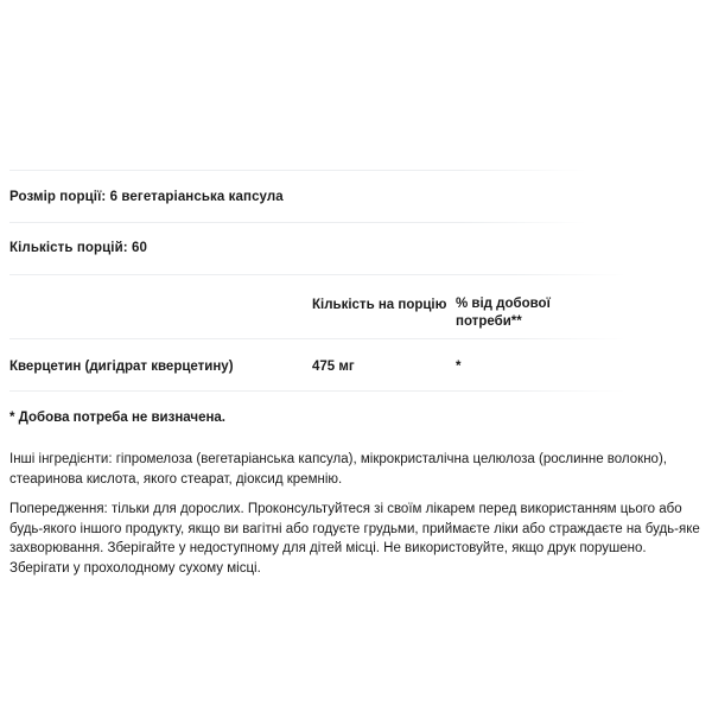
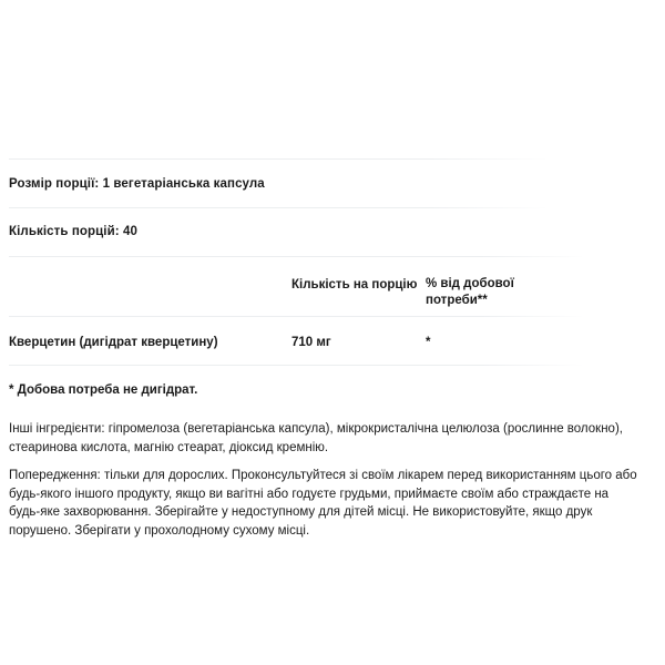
- Розмір порції: 6 вегетаріанська капсула
+ Розмір порції: 1 вегетаріанська капсула
- Кількість порцій: 60
+ Кількість порцій: 40
  Кількість на порцію
  % від добової потреби**
  Кверцетин (дигідрат кверцетину)
- 475 мг
+ 710 мг
  *
- * Добова потреба не визначена.
+ * Добова потреба не дигідрат.
- Інші інгредієнти: гіпромелоза (вегетаріанська капсула), мікрокристалічна целюлоза (рослинне волокно), стеаринова кислота, якого стеарат, діоксид кремнію.
+ Інші інгредієнти: гіпромелоза (вегетаріанська капсула), мікрокристалічна целюлоза (рослинне волокно), стеаринова кислота, магнію стеарат, діоксид кремнію.
- Попередження: тільки для дорослих. Проконсультуйтеся зі своїм лікарем перед використанням цього або будь‑якого іншого продукту, якщо ви вагітні або годуєте грудьми, приймаєте ліки або страждаєте на будь‑яке захворювання. Зберігайте у недоступному для дітей місці. Не використовуйте, якщо друк порушено. Зберігати у прохолодному сухому місці.
+ Попередження: тільки для дорослих. Проконсультуйтеся зі своїм лікарем перед використанням цього або будь‑якого іншого продукту, якщо ви вагітні або годуєте грудьми, приймаєте своїм або страждаєте на будь‑яке захворювання. Зберігайте у недоступному для дітей місці. Не використовуйте, якщо друк порушено. Зберігати у прохолодному сухому місці.
